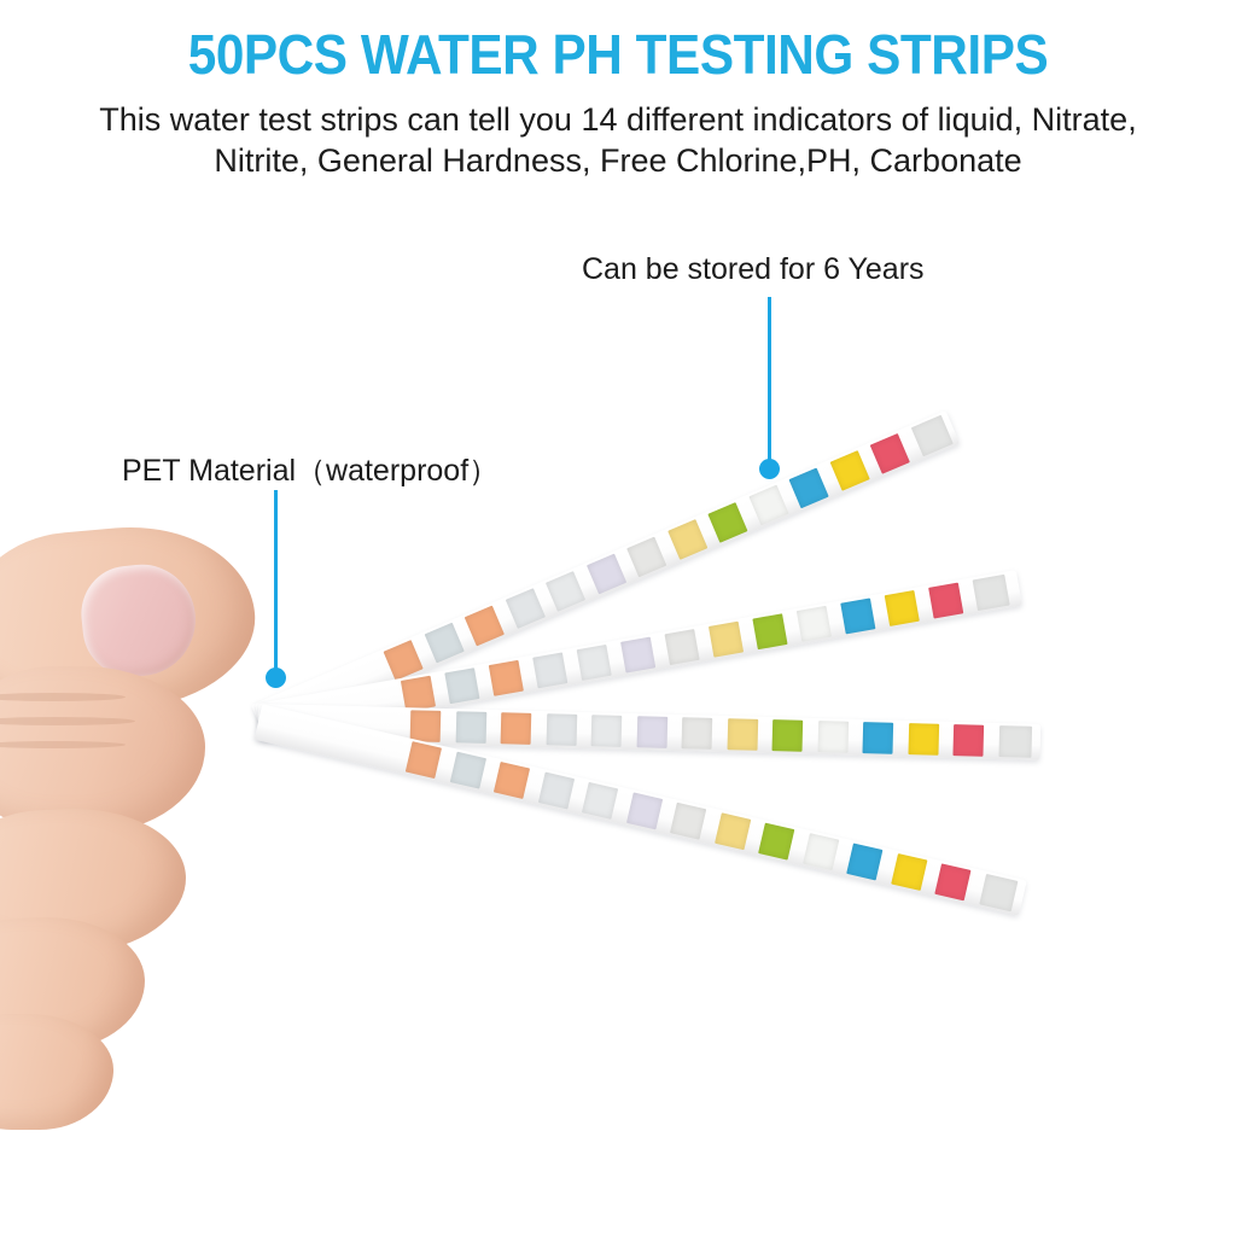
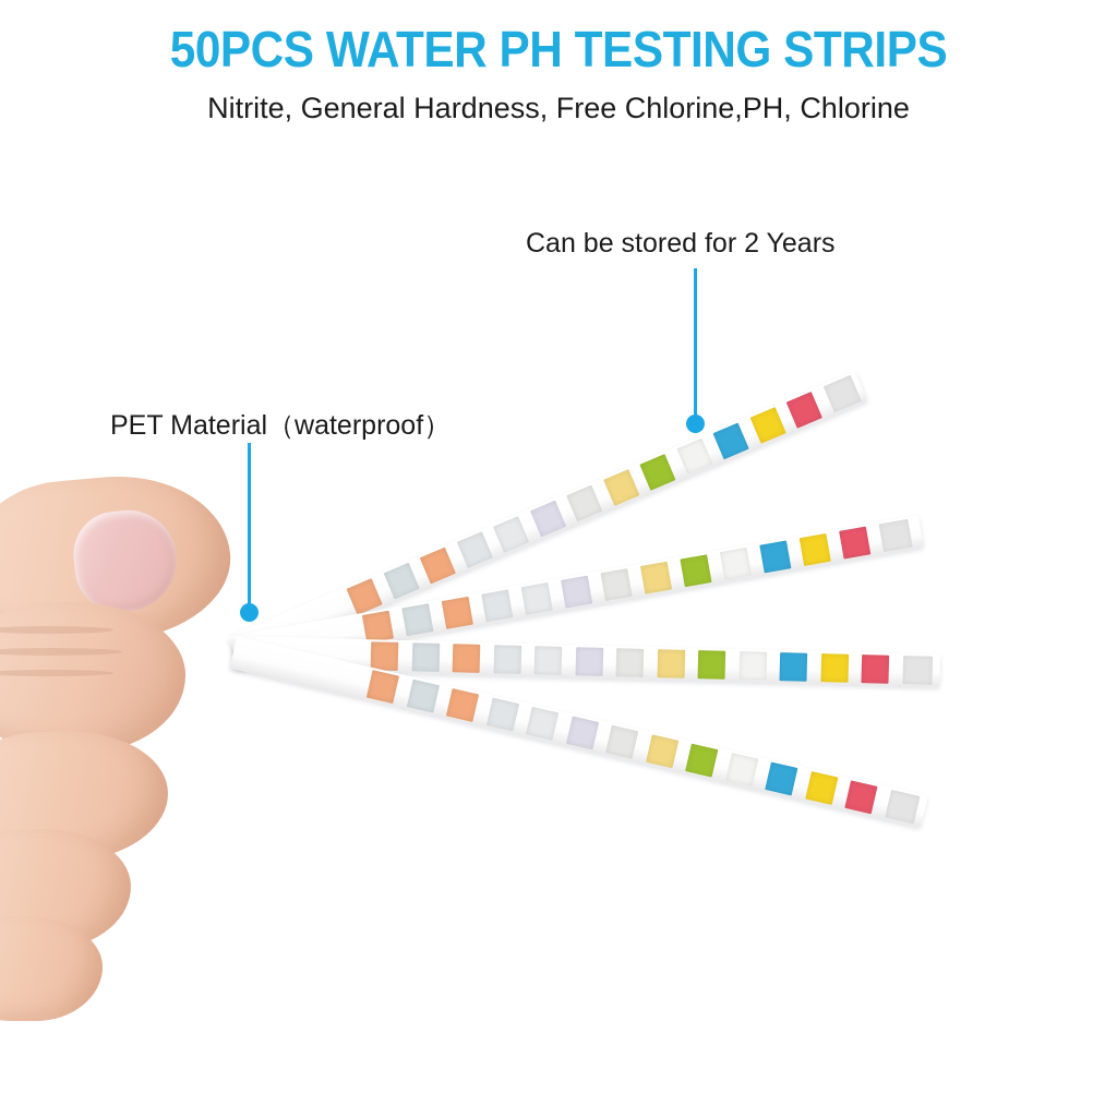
  50PCS WATER PH TESTING STRIPS
- This water test strips can tell you 14 different indicators of liquid, Nitrate,
- Nitrite, General Hardness, Free Chlorine,PH, Carbonate
+ Nitrite, General Hardness, Free Chlorine,PH, Chlorine
- Can be stored for 6 Years
+ Can be stored for 2 Years
  PET Material（waterproof）
